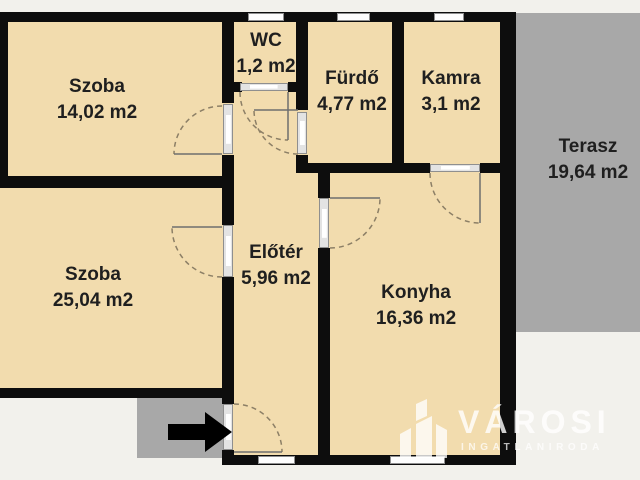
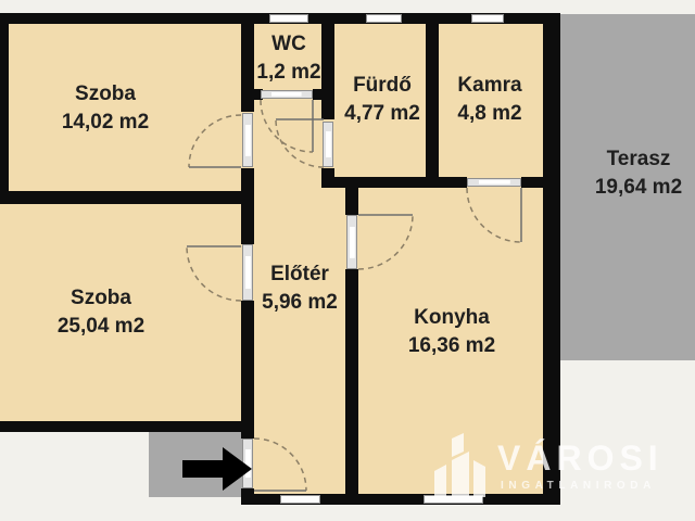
  Szoba
  14,02 m2
  WC
  1,2 m2
  Fürdő
  4,77 m2
  Kamra
- 3,1 m2
+ 4,8 m2
  Terasz
  19,64 m2
  Szoba
  25,04 m2
  Előtér
  5,96 m2
  Konyha
  16,36 m2
  VÁROSI
  INGATLANIRODA
